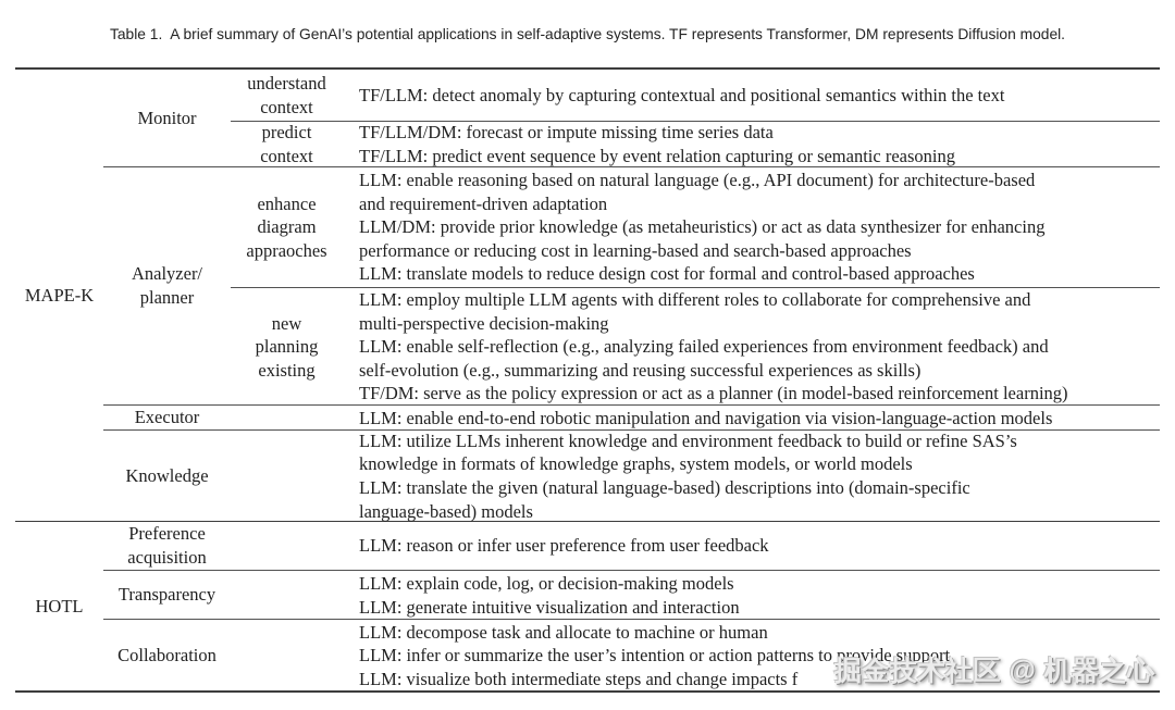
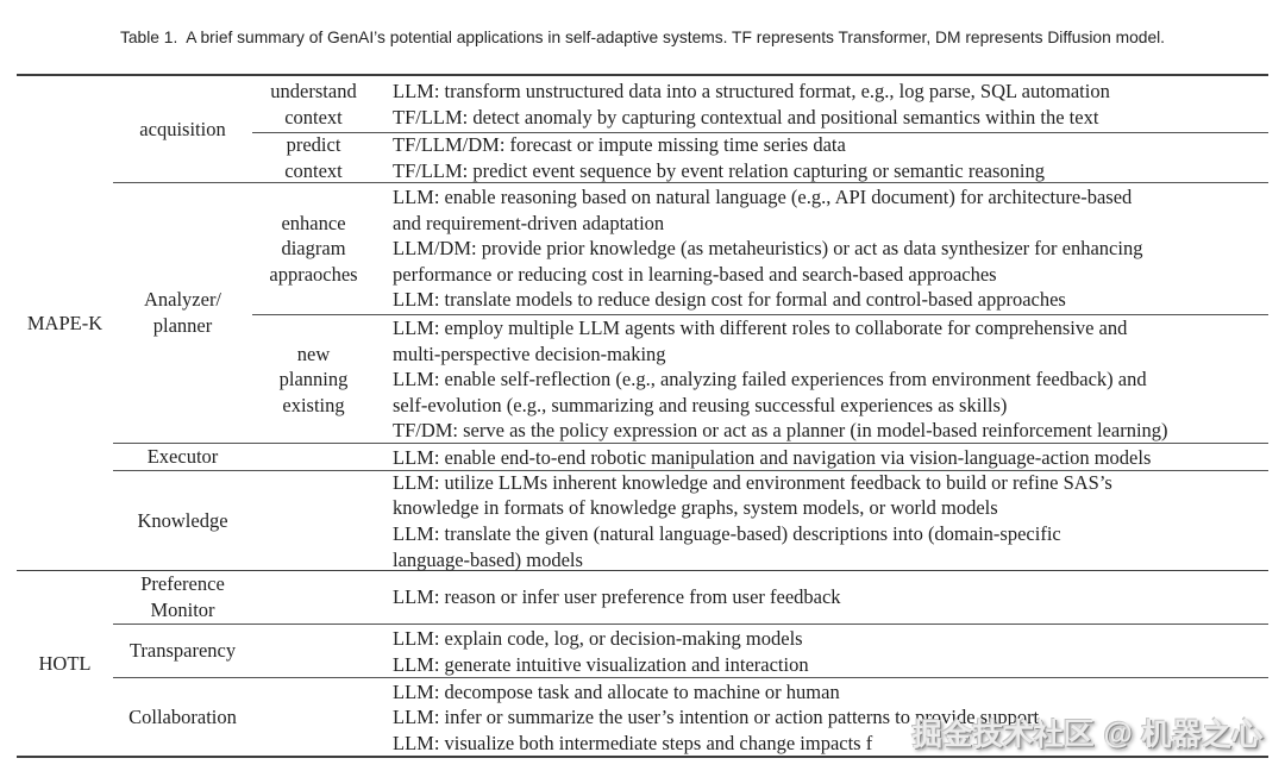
  Table 1. A brief summary of GenAI’s potential applications in self-adaptive systems. TF represents Transformer, DM represents Diffusion model.
  MAPE-K
- Monitor
+ acquisition
  understand
  context
+ LLM: transform unstructured data into a structured format, e.g., log parse, SQL automation
  TF/LLM: detect anomaly by capturing contextual and positional semantics within the text
  predict
  context
  TF/LLM/DM: forecast or impute missing time series data
  TF/LLM: predict event sequence by event relation capturing or semantic reasoning
  Analyzer/
  planner
  enhance
  diagram
  appraoches
  LLM: enable reasoning based on natural language (e.g., API document) for architecture-based
  and requirement-driven adaptation
  LLM/DM: provide prior knowledge (as metaheuristics) or act as data synthesizer for enhancing
  performance or reducing cost in learning-based and search-based approaches
  LLM: translate models to reduce design cost for formal and control-based approaches
  new
  planning
  existing
  LLM: employ multiple LLM agents with different roles to collaborate for comprehensive and
  multi-perspective decision-making
  LLM: enable self-reflection (e.g., analyzing failed experiences from environment feedback) and
  self-evolution (e.g., summarizing and reusing successful experiences as skills)
  TF/DM: serve as the policy expression or act as a planner (in model-based reinforcement learning)
  Executor
  LLM: enable end-to-end robotic manipulation and navigation via vision-language-action models
  Knowledge
  LLM: utilize LLMs inherent knowledge and environment feedback to build or refine SAS’s
  knowledge in formats of knowledge graphs, system models, or world models
  LLM: translate the given (natural language-based) descriptions into (domain-specific
  language-based) models
  HOTL
  Preference
- acquisition
+ Monitor
  LLM: reason or infer user preference from user feedback
  Transparency
  LLM: explain code, log, or decision-making models
  LLM: generate intuitive visualization and interaction
  Collaboration
  LLM: decompose task and allocate to machine or human
  LLM: infer or summarize the user’s intention or action patterns to provide support
  LLM: visualize both intermediate steps and change impacts f
  掘金技术社区 @ 机器之心
